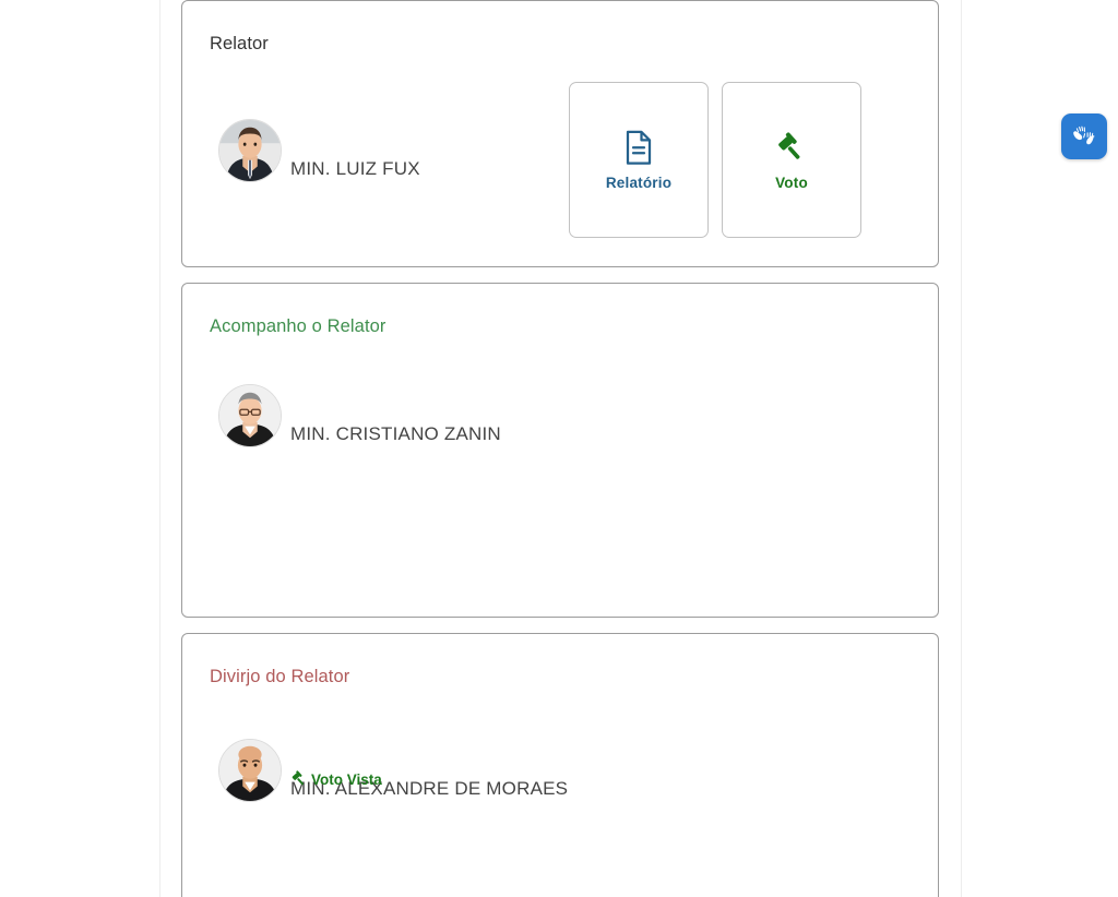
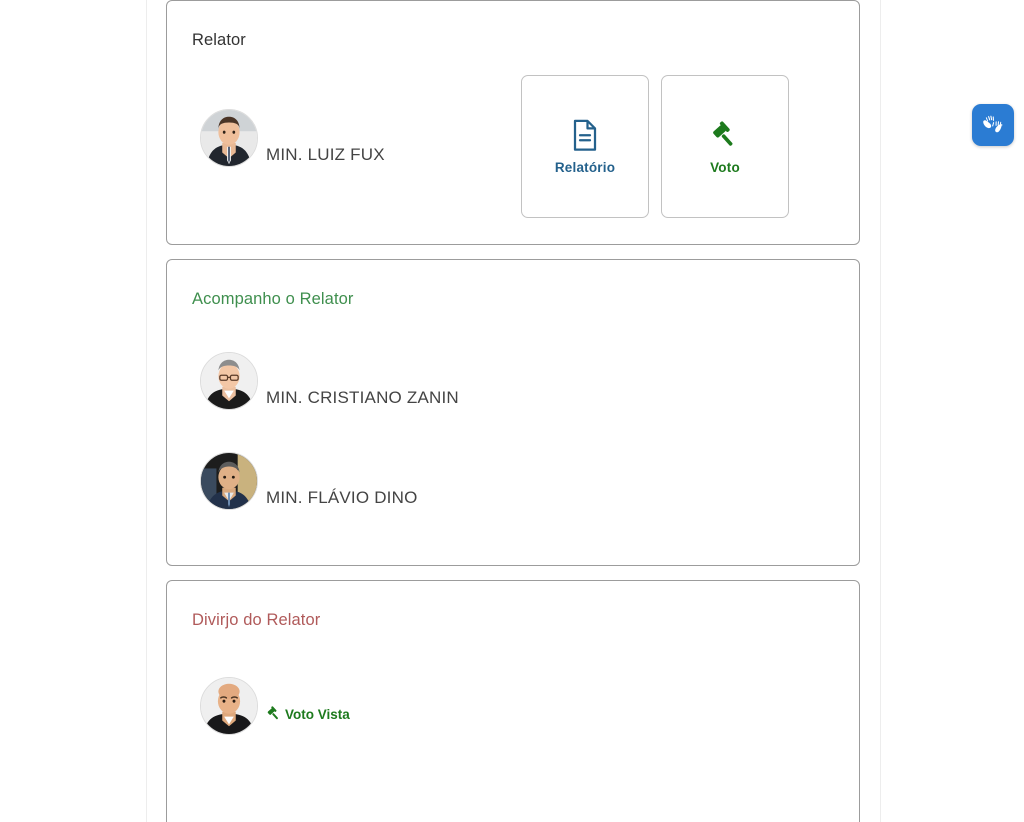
  Relator
  MIN. LUIZ FUX
  Relatório
  Voto
  Acompanho o Relator
  MIN. CRISTIANO ZANIN
+ MIN. FLÁVIO DINO
  Divirjo do Relator
- MIN. ALEXANDRE DE MORAES
  Voto Vista
